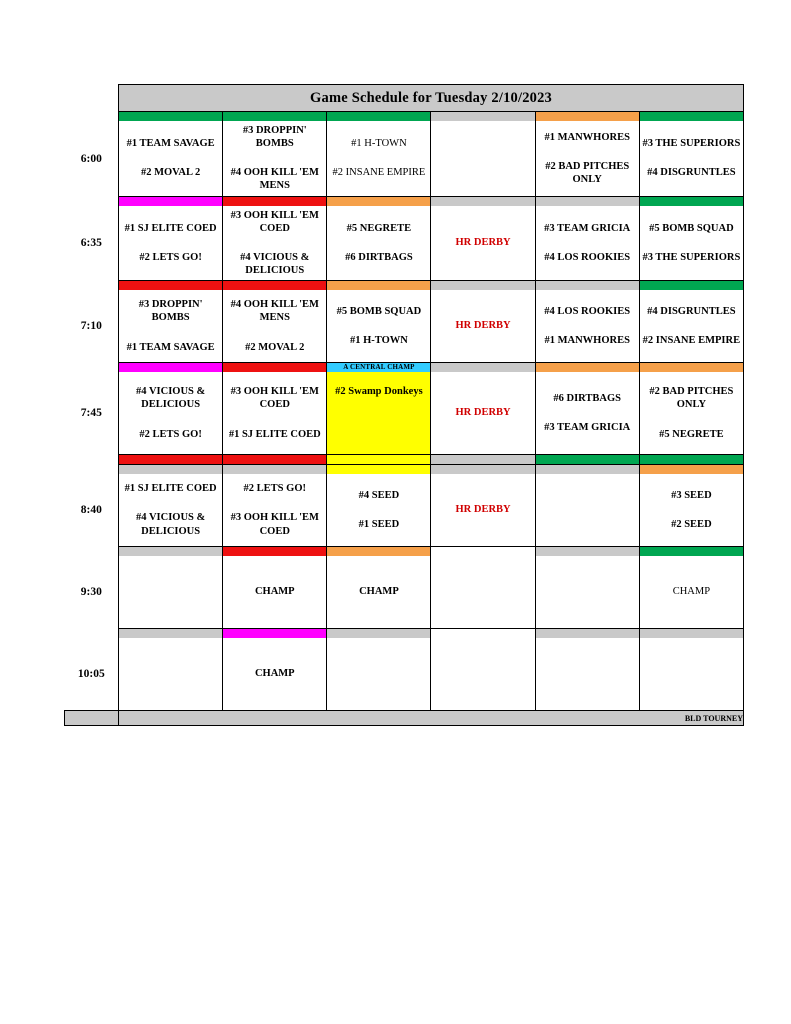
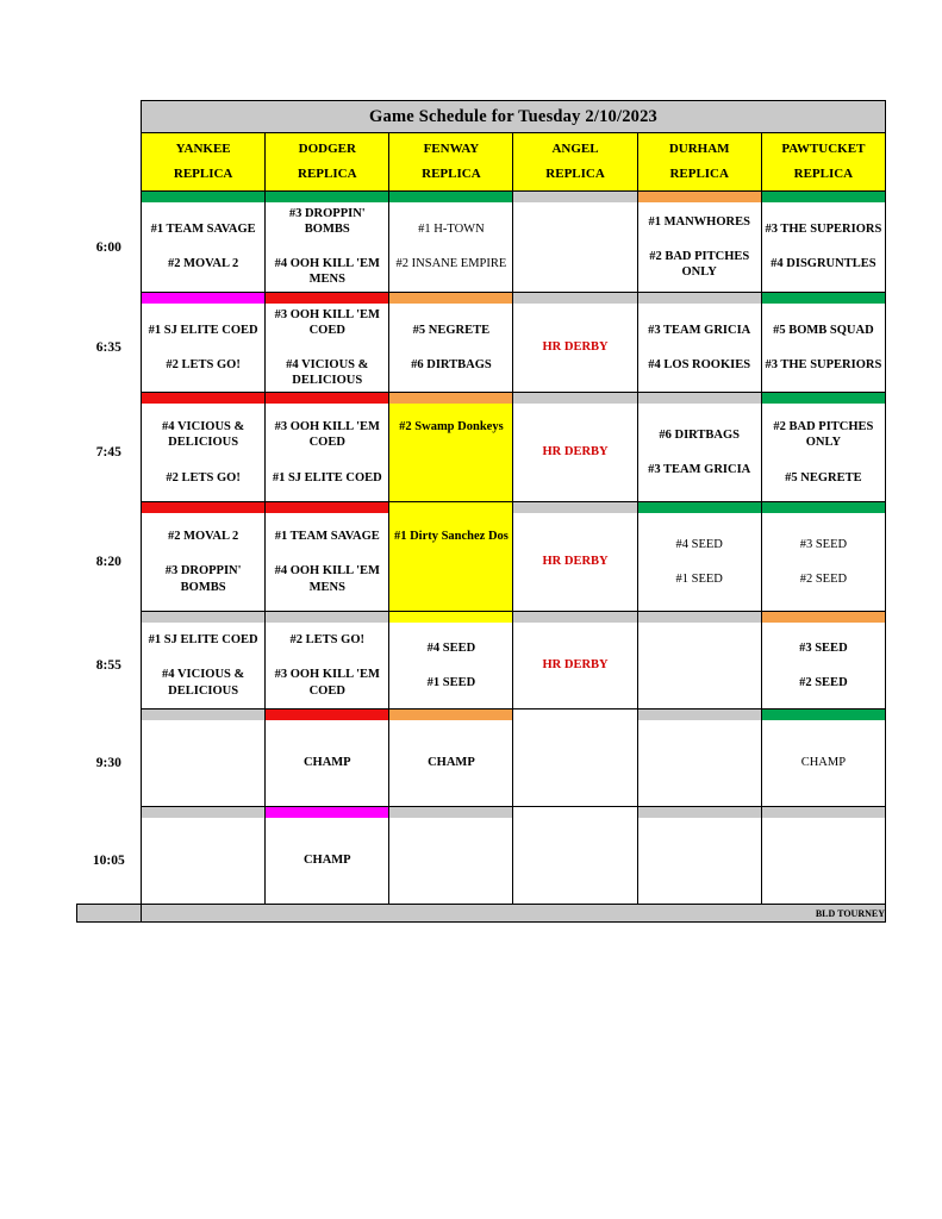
  	Game Schedule for Tuesday 2/10/2023
+ 	YANKEEREPLICA	DODGERREPLICA	FENWAYREPLICA	ANGELREPLICA	DURHAMREPLICA	PAWTUCKETREPLICA
  6:00	#1 TEAM SAVAGE#2 MOVAL 2	#3 DROPPIN' BOMBS#4 OOH KILL 'EM MENS	#1 H-TOWN#2 INSANE EMPIRE		#1 MANWHORES#2 BAD PITCHES ONLY	#3 THE SUPERIORS#4 DISGRUNTLES
  6:35	#1 SJ ELITE COED#2 LETS GO!	#3 OOH KILL 'EM COED#4 VICIOUS & DELICIOUS	#5 NEGRETE#6 DIRTBAGS	HR DERBY	#3 TEAM GRICIA#4 LOS ROOKIES	#5 BOMB SQUAD#3 THE SUPERIORS
- 7:10	#3 DROPPIN' BOMBS#1 TEAM SAVAGE	#4 OOH KILL 'EM MENS#2 MOVAL 2	#5 BOMB SQUAD#1 H-TOWN	HR DERBY	#4 LOS ROOKIES#1 MANWHORES	#4 DISGRUNTLES#2 INSANE EMPIRE
- 			A CENTRAL CHAMP
  7:45	#4 VICIOUS & DELICIOUS#2 LETS GO!	#3 OOH KILL 'EM COED#1 SJ ELITE COED	#2 Swamp Donkeys	HR DERBY	#6 DIRTBAGS#3 TEAM GRICIA	#2 BAD PITCHES ONLY#5 NEGRETE
+ 8:20	#2 MOVAL 2#3 DROPPIN' BOMBS	#1 TEAM SAVAGE#4 OOH KILL 'EM MENS	#1 Dirty Sanchez Dos	HR DERBY	#4 SEED#1 SEED	#3 SEED#2 SEED
- 8:40	#1 SJ ELITE COED#4 VICIOUS & DELICIOUS	#2 LETS GO!#3 OOH KILL 'EM COED	#4 SEED#1 SEED	HR DERBY		#3 SEED#2 SEED
+ 8:55	#1 SJ ELITE COED#4 VICIOUS & DELICIOUS	#2 LETS GO!#3 OOH KILL 'EM COED	#4 SEED#1 SEED	HR DERBY		#3 SEED#2 SEED
  9:30		CHAMP	CHAMP			CHAMP
  10:05		CHAMP
  	BLD TOURNEY
